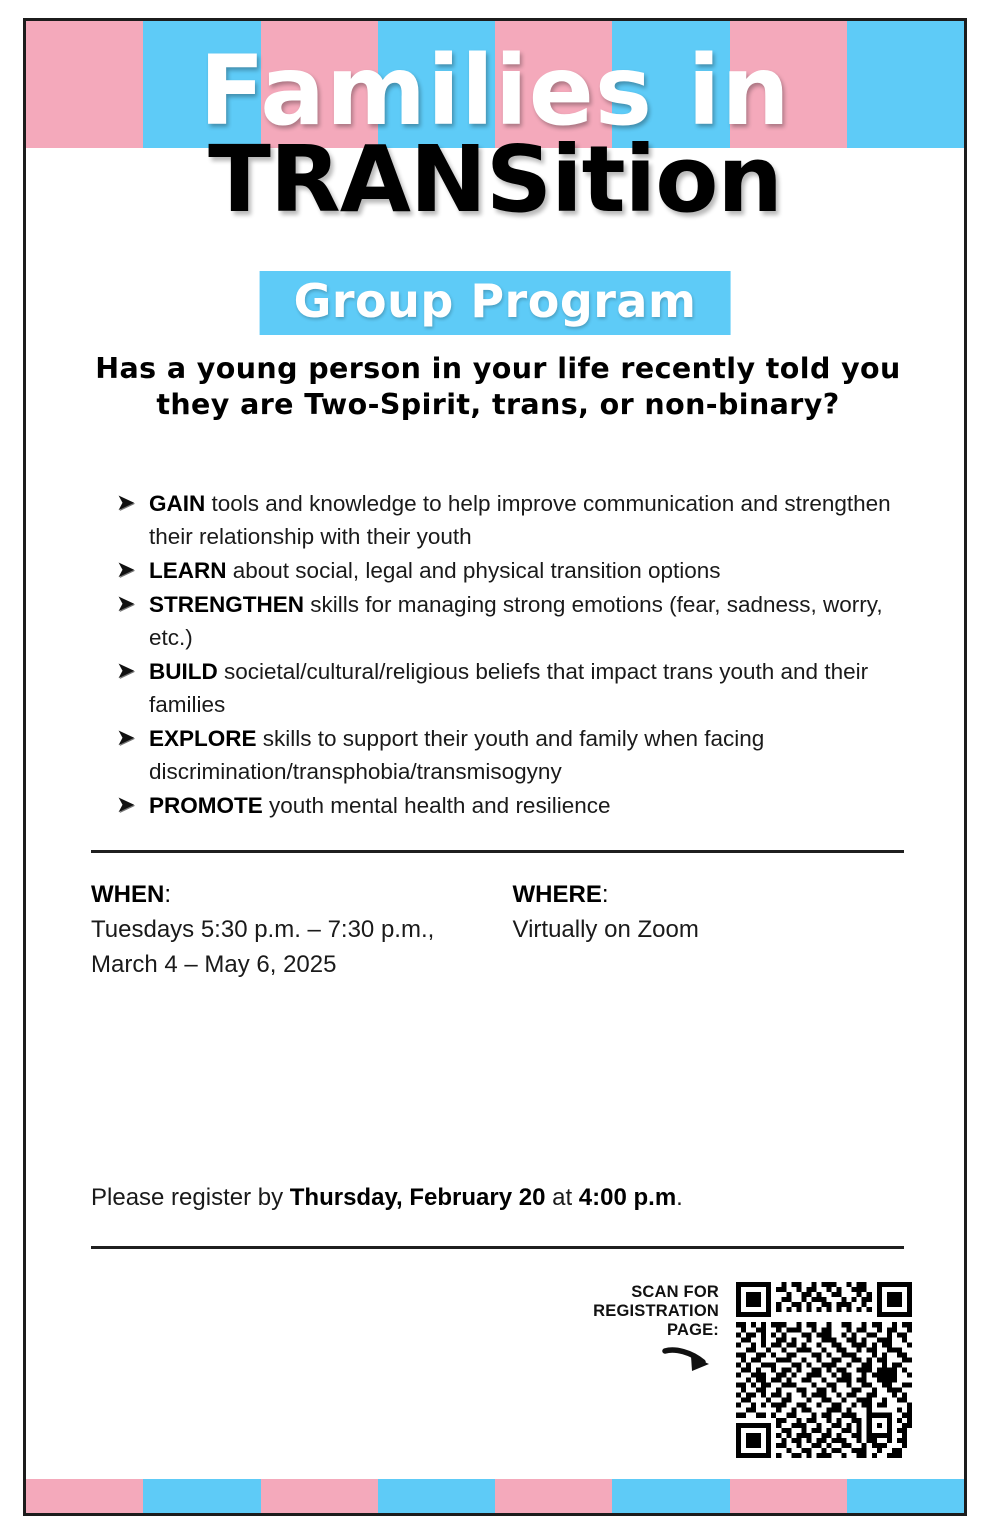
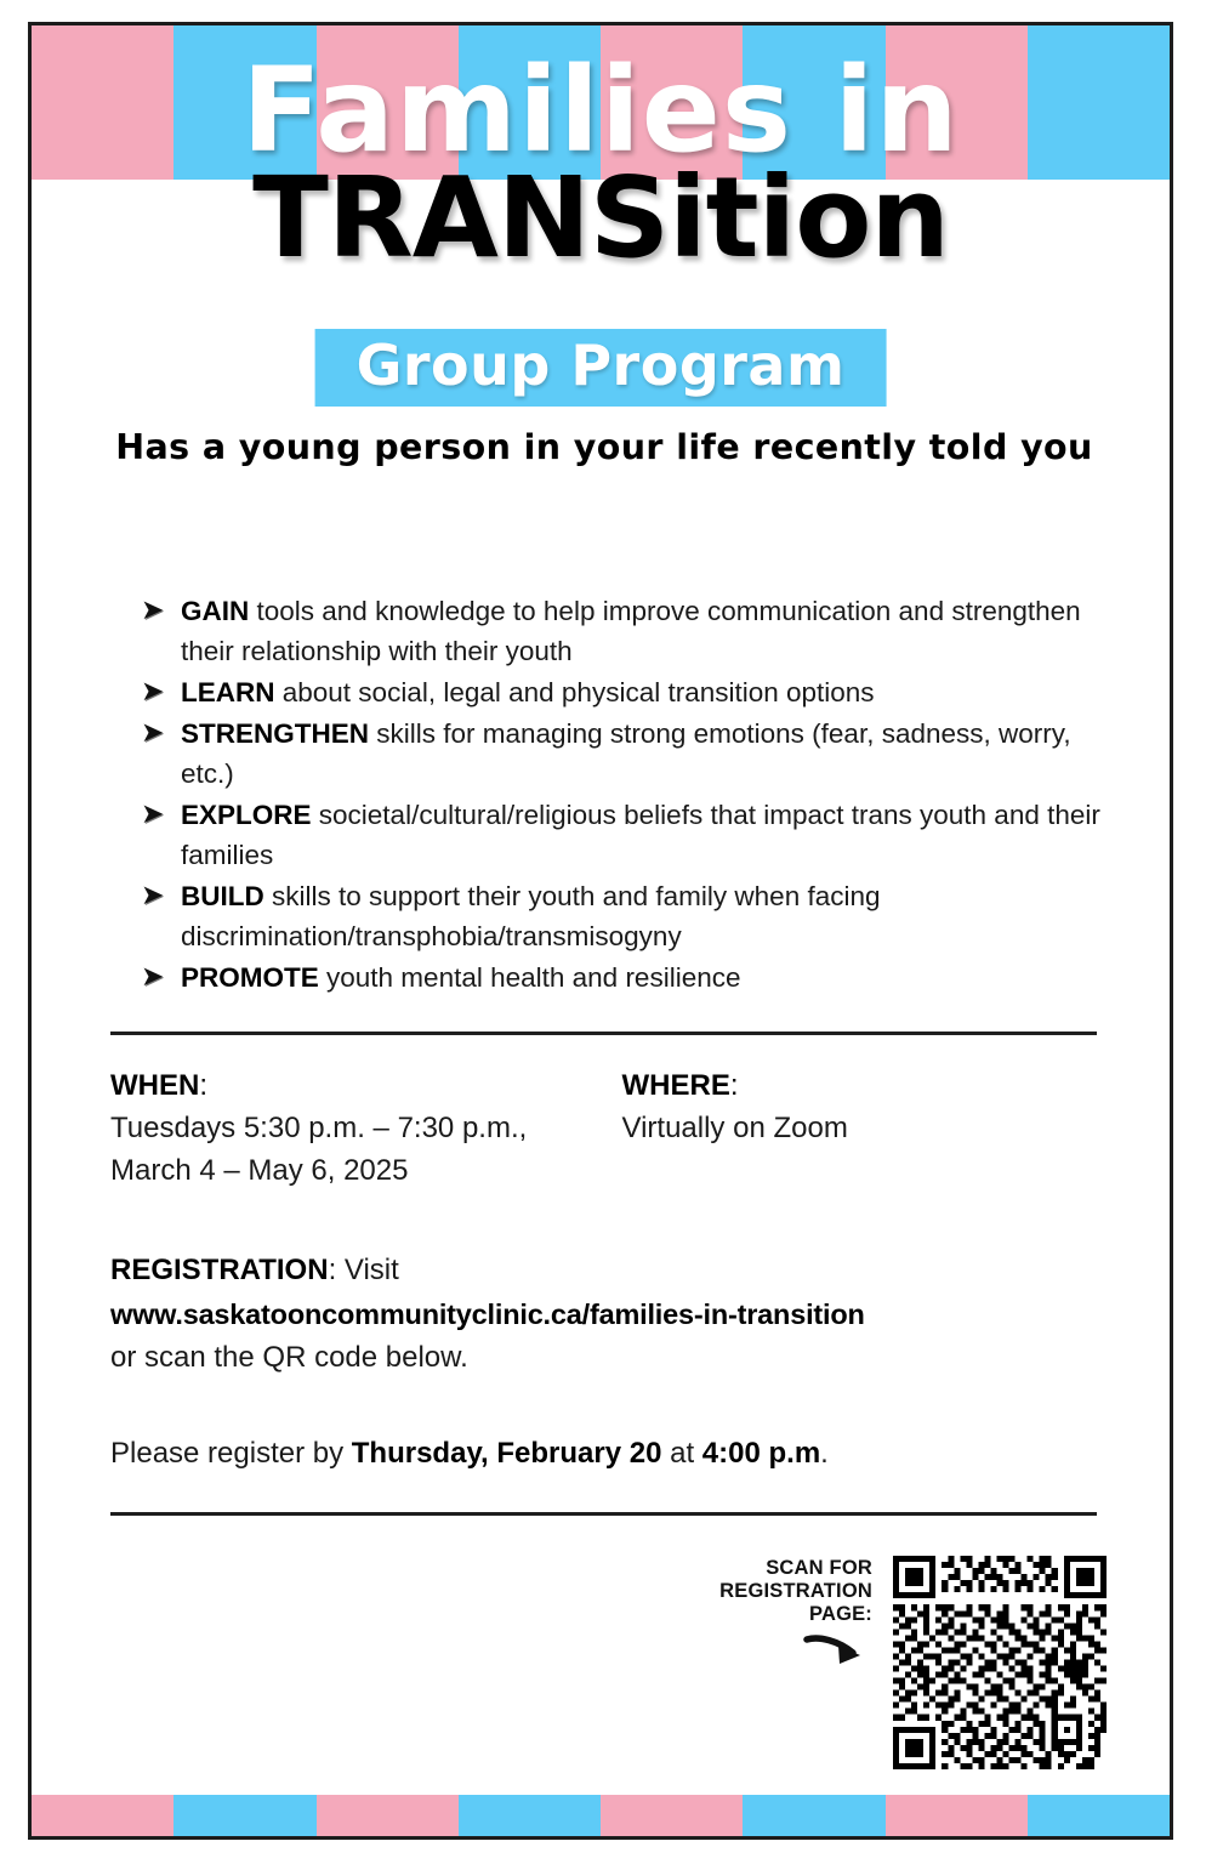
  Families in
  TRANSition
  Group Program
  Has a young person in your life recently told you
- they are Two-Spirit, trans, or non-binary?
  ➤
  GAIN tools and knowledge to help improve communication and strengthen their relationship with their youth
  ➤
  LEARN about social, legal and physical transition options
  ➤
  STRENGTHEN skills for managing strong emotions (fear, sadness, worry, etc.)
  ➤
- BUILD societal/cultural/religious beliefs that impact trans youth and their families
+ EXPLORE societal/cultural/religious beliefs that impact trans youth and their families
  ➤
- EXPLORE skills to support their youth and family when facing discrimination/transphobia/transmisogyny
+ BUILD skills to support their youth and family when facing discrimination/transphobia/transmisogyny
  ➤
  PROMOTE youth mental health and resilience
  WHEN:
  Tuesdays 5:30 p.m. – 7:30 p.m.,
  March 4 – May 6, 2025
  WHERE:
  Virtually on Zoom
+ REGISTRATION: Visit
+ www.saskatooncommunityclinic.ca/families-in-transition
+ or scan the QR code below.
  Please register by Thursday, February 20 at 4:00 p.m.
  SCAN FOR
  REGISTRATION
  PAGE:
